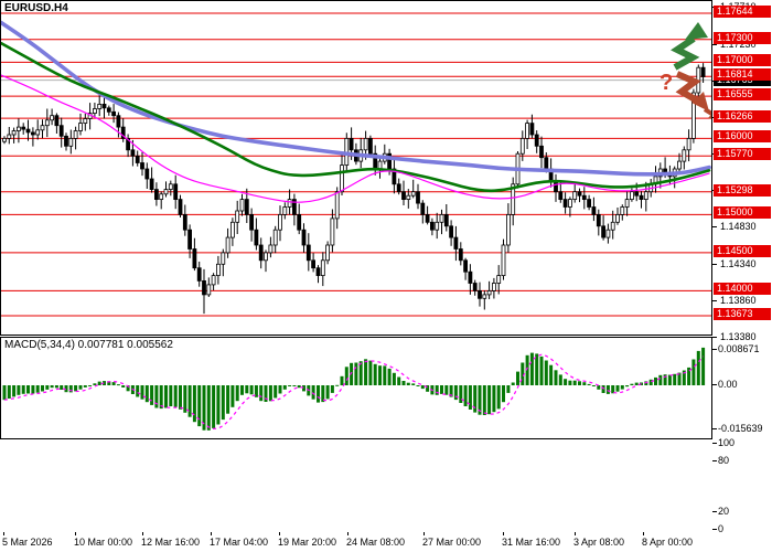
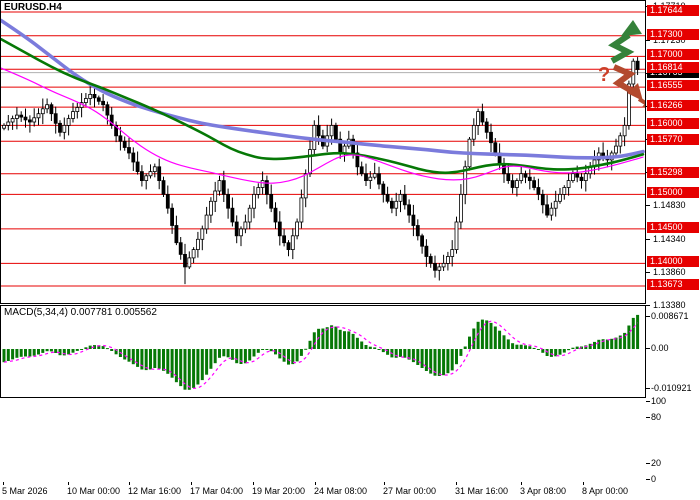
  ?
  EURUSD.H4
  MACD(5,34,4) 0.007781 0.005562
  1.14830
  1.14340
  1.13860
  1.13380
  1.17644
  1.17300
  1.17000
  1.16814
  1.16555
  1.16266
  1.16000
  1.15770
  1.15298
  1.15000
  1.14500
  1.14000
  1.13673
  0.008671
  0.00
- -0.015639
+ -0.010921
  100
  80
  20
  0
  5 Mar 2026
  10 Mar 00:00
  12 Mar 16:00
  17 Mar 04:00
  19 Mar 20:00
  24 Mar 08:00
  27 Mar 00:00
  31 Mar 16:00
  3 Apr 08:00
  8 Apr 00:00
